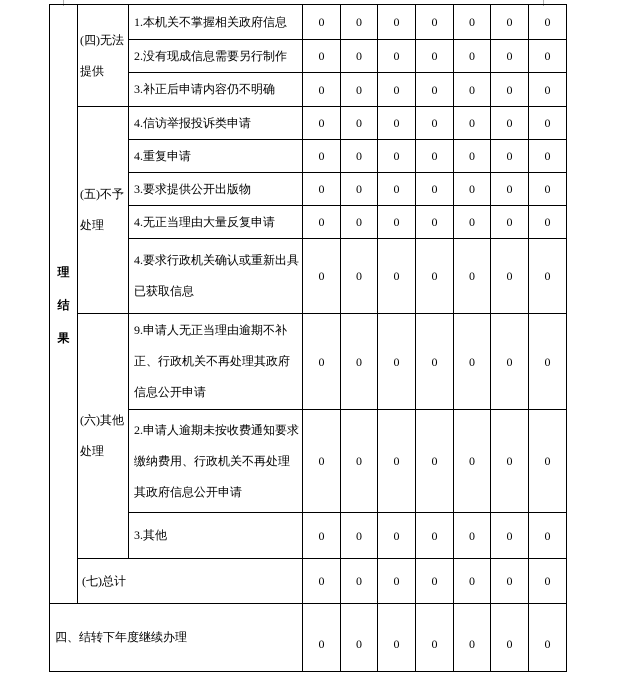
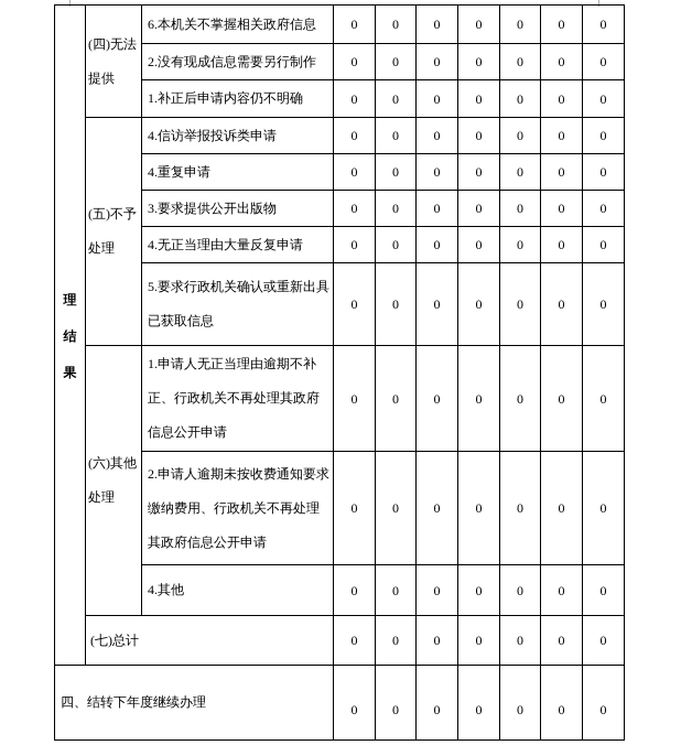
- 理 结 果	(四)无法提供	1.本机关不掌握相关政府信息	0	0	0	0	0	0	0
+ 理 结 果	(四)无法提供	6.本机关不掌握相关政府信息	0	0	0	0	0	0	0
  2.没有现成信息需要另行制作	0	0	0	0	0	0	0
- 3.补正后申请内容仍不明确	0	0	0	0	0	0	0
+ 1.补正后申请内容仍不明确	0	0	0	0	0	0	0
  (五)不予处理	4.信访举报投诉类申请	0	0	0	0	0	0	0
  4.重复申请	0	0	0	0	0	0	0
  3.要求提供公开出版物	0	0	0	0	0	0	0
  4.无正当理由大量反复申请	0	0	0	0	0	0	0
- 4.要求行政机关确认或重新出具已获取信息	0	0	0	0	0	0	0
+ 5.要求行政机关确认或重新出具已获取信息	0	0	0	0	0	0	0
- (六)其他处理	9.申请人无正当理由逾期不补正、行政机关不再处理其政府信息公开申请	0	0	0	0	0	0	0
+ (六)其他处理	1.申请人无正当理由逾期不补正、行政机关不再处理其政府信息公开申请	0	0	0	0	0	0	0
  2.申请人逾期未按收费通知要求缴纳费用、行政机关不再处理其政府信息公开申请	0	0	0	0	0	0	0
- 3.其他	0	0	0	0	0	0	0
+ 4.其他	0	0	0	0	0	0	0
  (七)总计	0	0	0	0	0	0	0
  四、结转下年度继续办理	0	0	0	0	0	0	0
